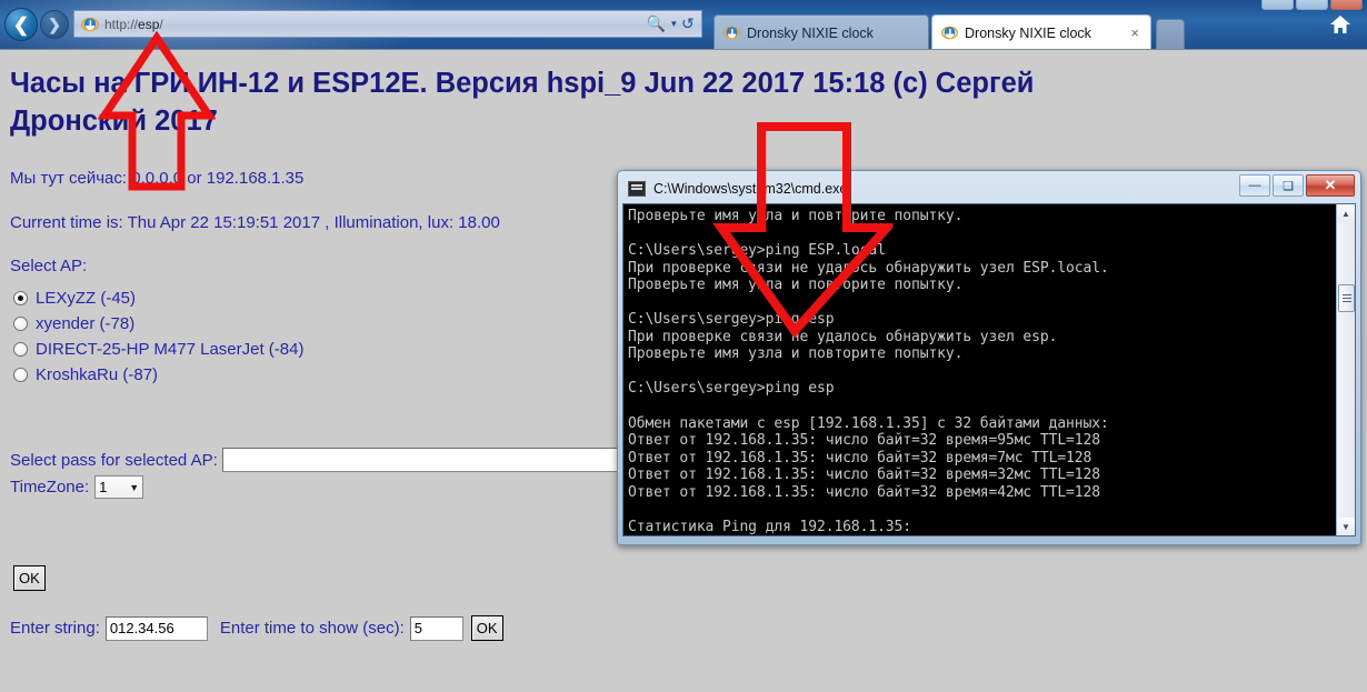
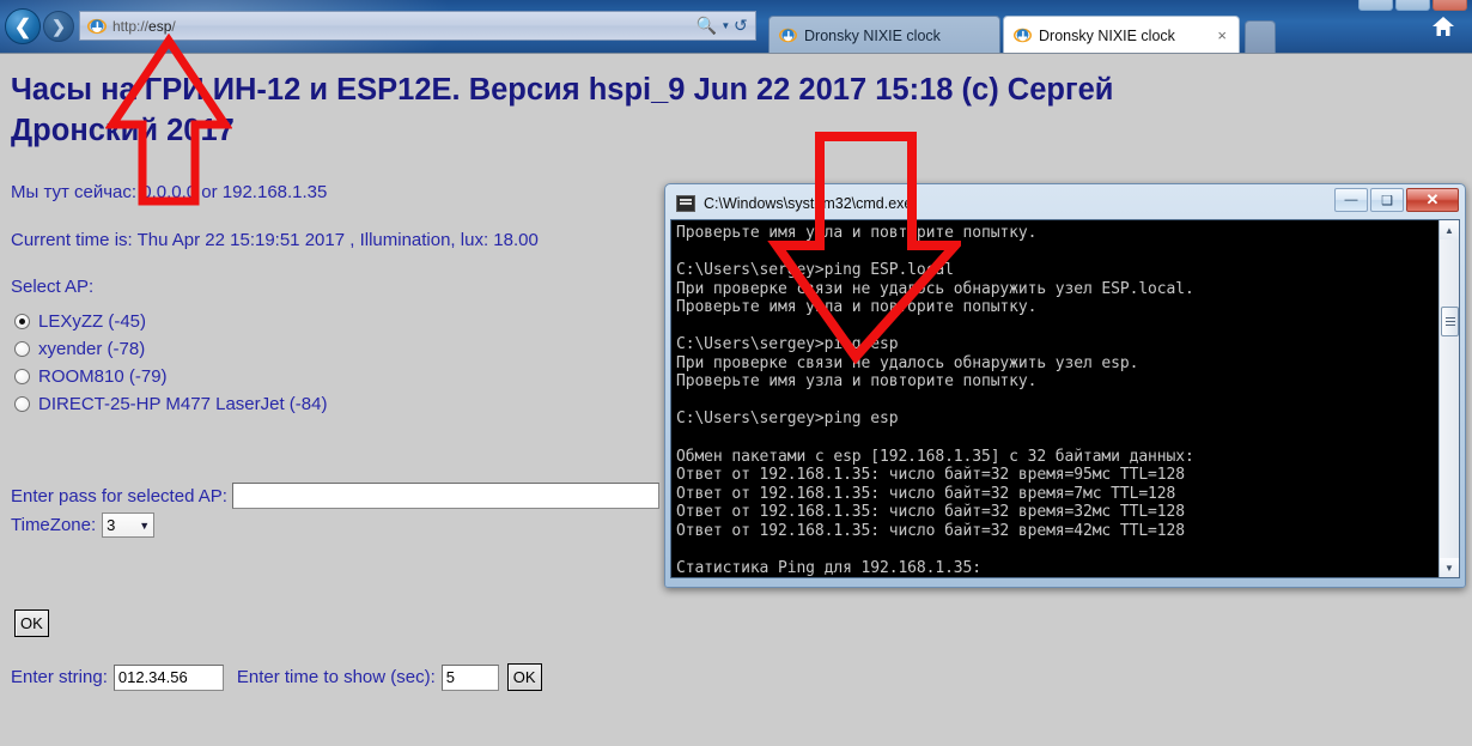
  ❮
  ❯
  http://esp/
  🔍
  ▼
  Dronsky NIXIE clock
  Dronsky NIXIE clock
  ×
  Часы на ГРИ ИН-12 и ESP12E. Версия hspi_9 Jun 22 2017 15:18 (c) Сергей Дронский 217
  Мы тут сейчас:.0.0. or 192.168.1.35
  Current time is: Thu Apr 22 15:19:51 2017 , Illumination, lux: 18.00
  Select AP:
  LEXyZZ (-45)
  xyender (-78)
+ ROOM810 (-79)
  DIRECT-25-HP M477 LaserJet (-84)
- KroshkaRu (-87)
- Select pass for selected AP:
+ Enter pass for selected AP:
  TimeZone:
- 1
+ 3
  ▼
  OK
  Enter string:
  012.34.56
  Enter time to show (sec):
  5
  OK
  C:\Windows\systm32\cmd.ex
  —
  ❑
  ✕
  Проверьте имя ула и повтрите попытку.
  C:\Users\serey>ping ESP.loal
  При проверке сязи не удась обнаружить узел ESP.local.
  Проверьте имя ула и поорите попытку.
  C:\Users\sergey>pig esp
  При проверке связи не удалось обнаружить узел esp.
  Проверьте имя узла и повторите попытку.
  C:\Users\sergey>ping esp
  Обмен пакетами с esp [192.168.1.35] с 32 байтами данных:
  Ответ от 192.168.1.35: число байт=32 время=95мс TTL=128
  Ответ от 192.168.1.35: число байт=32 время=7мс TTL=128
  Ответ от 192.168.1.35: число байт=32 время=32мс TTL=128
  Ответ от 192.168.1.35: число байт=32 время=42мс TTL=128
  Статистика Ping для 192.168.1.35:
  ▲
  ▼
